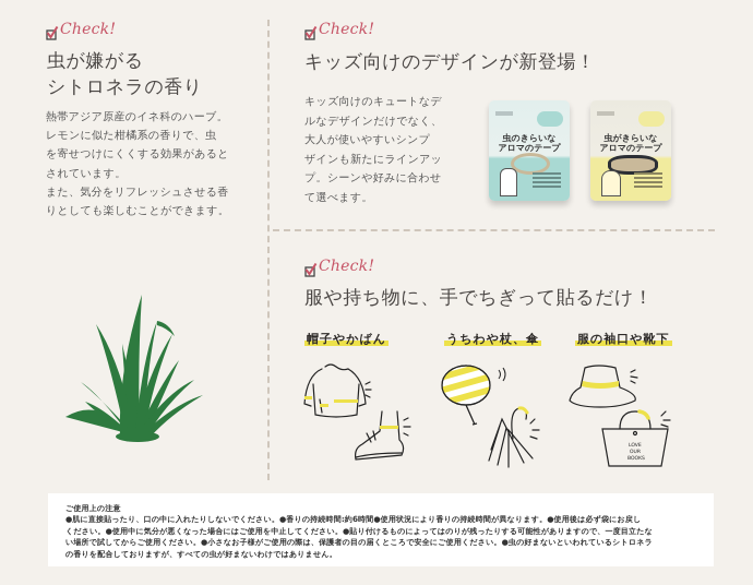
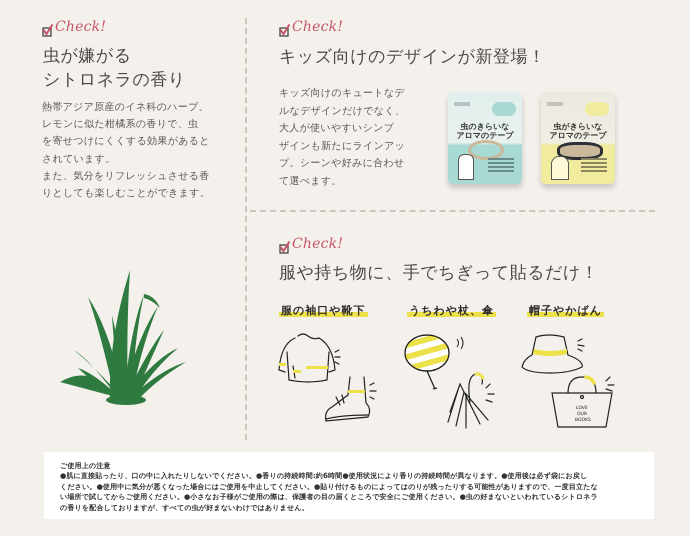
  Check!
  虫が嫌がる
  シトロネラの香り
  熱帯アジア原産のイネ科のハーブ。
  レモンに似た柑橘系の香りで、虫
  を寄せつけにくくする効果があると
  されています。
  また、気分をリフレッシュさせる香
  りとしても楽しむことができます。
  Check!
  キッズ向けのデザインが新登場！
  キッズ向けのキュートなデ
  ルなデザインだけでなく、
  大人が使いやすいシンプ
  ザインも新たにラインアッ
  プ。シーンや好みに合わせ
  て選べます。
  虫のきらいな
  アロマのテープ
  虫がきらいな
  アロマのテープ
  Check!
  服や持ち物に、手でちぎって貼るだけ！
- 帽子やかばん
+ 服の袖口や靴下
  うちわや杖、傘
- 服の袖口や靴下
+ 帽子やかばん
  ご使用上の注意
  ●肌に直接貼ったり、口の中に入れたりしないでください。●香りの持続時間:約6時間●使用状況により香りの持続時間が異なります。●使用後は必ず袋にお戻し
  ください。●使用中に気分が悪くなった場合にはご使用を中止してください。●貼り付けるものによってはのりが残ったりする可能性がありますので、一度目立たな
  い場所で試してからご使用ください。●小さなお子様がご使用の際は、保護者の目の届くところで安全にご使用ください。●虫の好まないといわれているシトロネラ
  の香りを配合しておりますが、すべての虫が好まないわけではありません。
